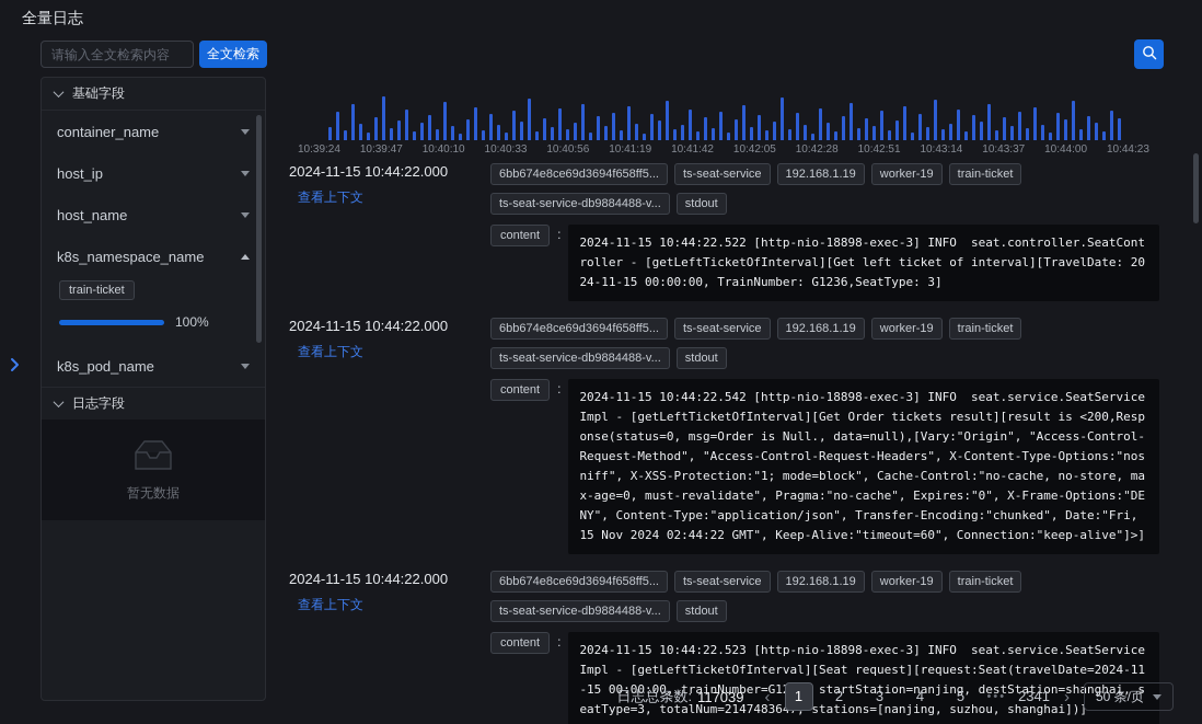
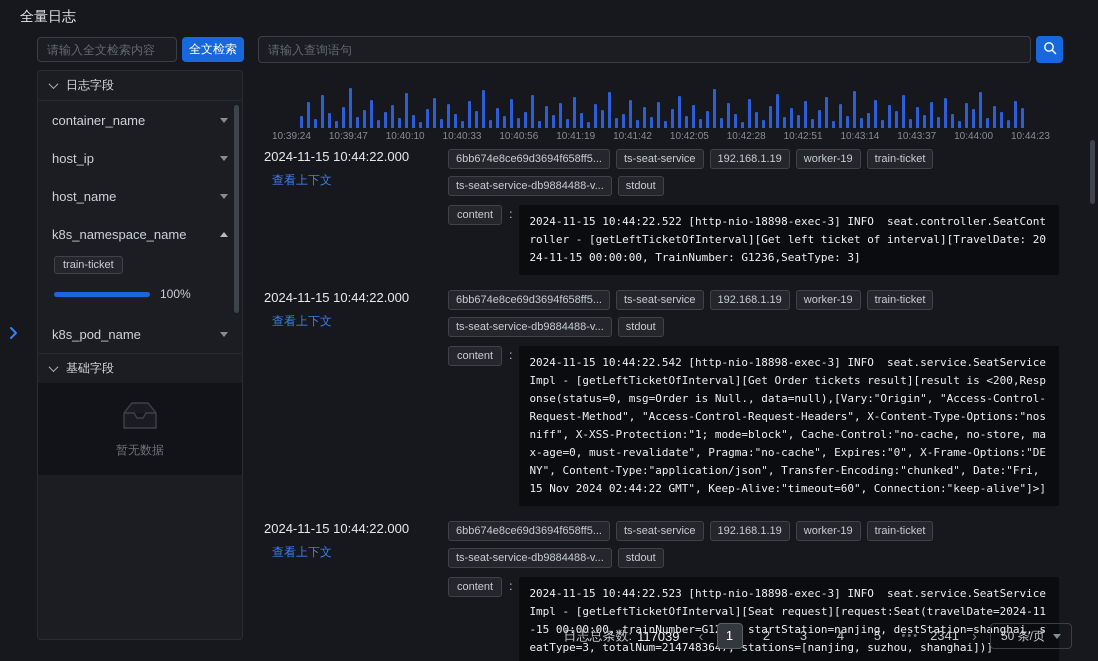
  全量日志
  请输入全文检索内容
  全文检索
+ 请输入查询语句
- 基础字段
+ 日志字段
  container_name
  host_ip
  host_name
  k8s_namespace_name
  train-ticket
  100%
  k8s_pod_name
- 日志字段
+ 基础字段
  暂无数据
  10:39:24
  10:39:47
  10:40:10
  10:40:33
  10:40:56
  10:41:19
  10:41:42
  10:42:05
  10:42:28
  10:42:51
  10:43:14
  10:43:37
  10:44:00
  10:44:23
  2024-11-15 10:44:22.000
  查看上下文
  6bb674e8ce69d3694f658ff5...
  ts-seat-service
  192.168.1.19
  worker-19
  train-ticket
  ts-seat-service-db9884488-v...
  stdout
  content
  :
  2024-11-15 10:44:22.522 [http-nio-18898-exec-3] INFO seat.controller.SeatController - [getLeftTicketOfInterval][Get left ticket of interval][TravelDate: 2024-11-15 00:00:00, TrainNumber: G1236,SeatType: 3]
  2024-11-15 10:44:22.000
  查看上下文
  6bb674e8ce69d3694f658ff5...
  ts-seat-service
  192.168.1.19
  worker-19
  train-ticket
  ts-seat-service-db9884488-v...
  stdout
  content
  :
  2024-11-15 10:44:22.542 [http-nio-18898-exec-3] INFO seat.service.SeatServiceImpl - [getLeftTicketOfInterval][Get Order tickets result][result is <200,Response(status=0, msg=Order is Null., data=null),[Vary:"Origin", "Access-Control-Request-Method", "Access-Control-Request-Headers", X-Content-Type-Options:"nosniff", X-XSS-Protection:"1; mode=block", Cache-Control:"no-cache, no-store, max-age=0, must-revalidate", Pragma:"no-cache", Expires:"0", X-Frame-Options:"DENY", Content-Type:"application/json", Transfer-Encoding:"chunked", Date:"Fri, 15 Nov 2024 02:44:22 GMT", Keep-Alive:"timeout=60", Connection:"keep-alive"]>]
  2024-11-15 10:44:22.000
  查看上下文
  6bb674e8ce69d3694f658ff5...
  ts-seat-service
  192.168.1.19
  worker-19
  train-ticket
  ts-seat-service-db9884488-v...
  stdout
  content
  :
  2024-11-15 10:44:22.523 [http-nio-18898-exec-3] INFO seat.service.SeatServiceImpl - [getLeftTicketOfInterval][Seat request][request:Seat(travelDate=2024-11-15 00:00:00, trainNumber=G1 startStation=nanjing, destStation=shanghai, seatType=3, totalNum=21474836 stations=[nanjing, suzhou, shanghai])]
  日志总条数:
  117039
  ‹
  1
  2
  3
  4
  5
  •••
  2341
  ›
  50 条/页
